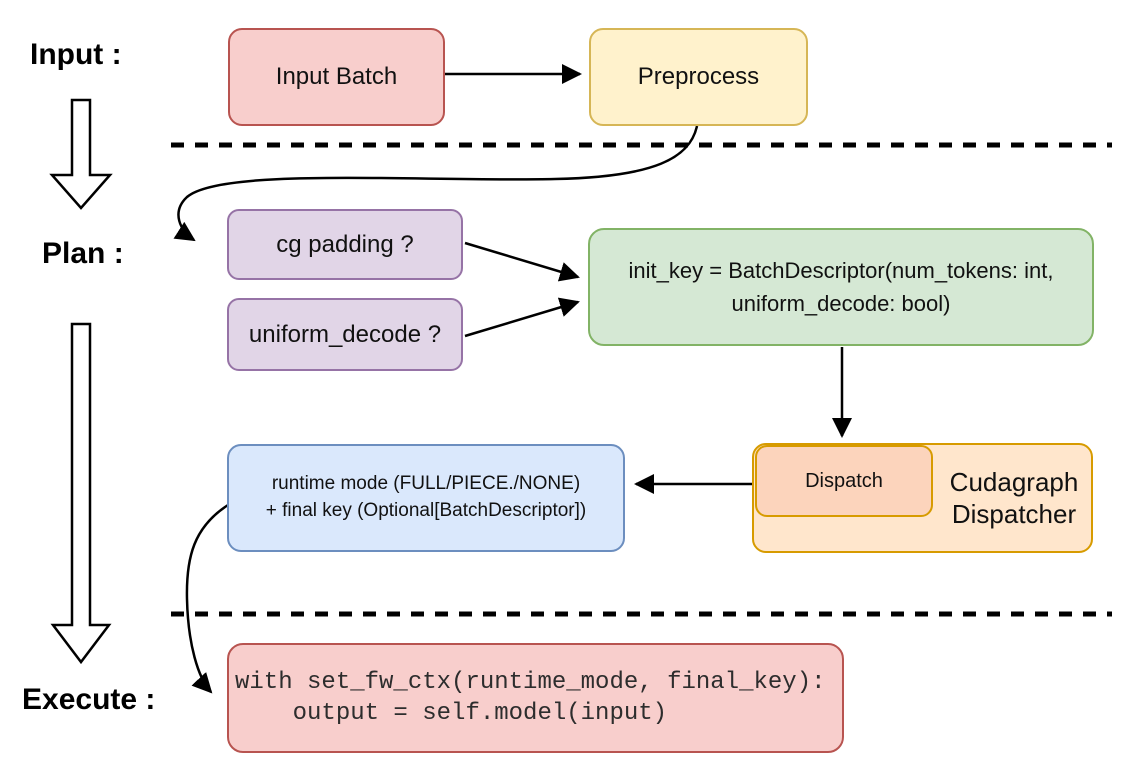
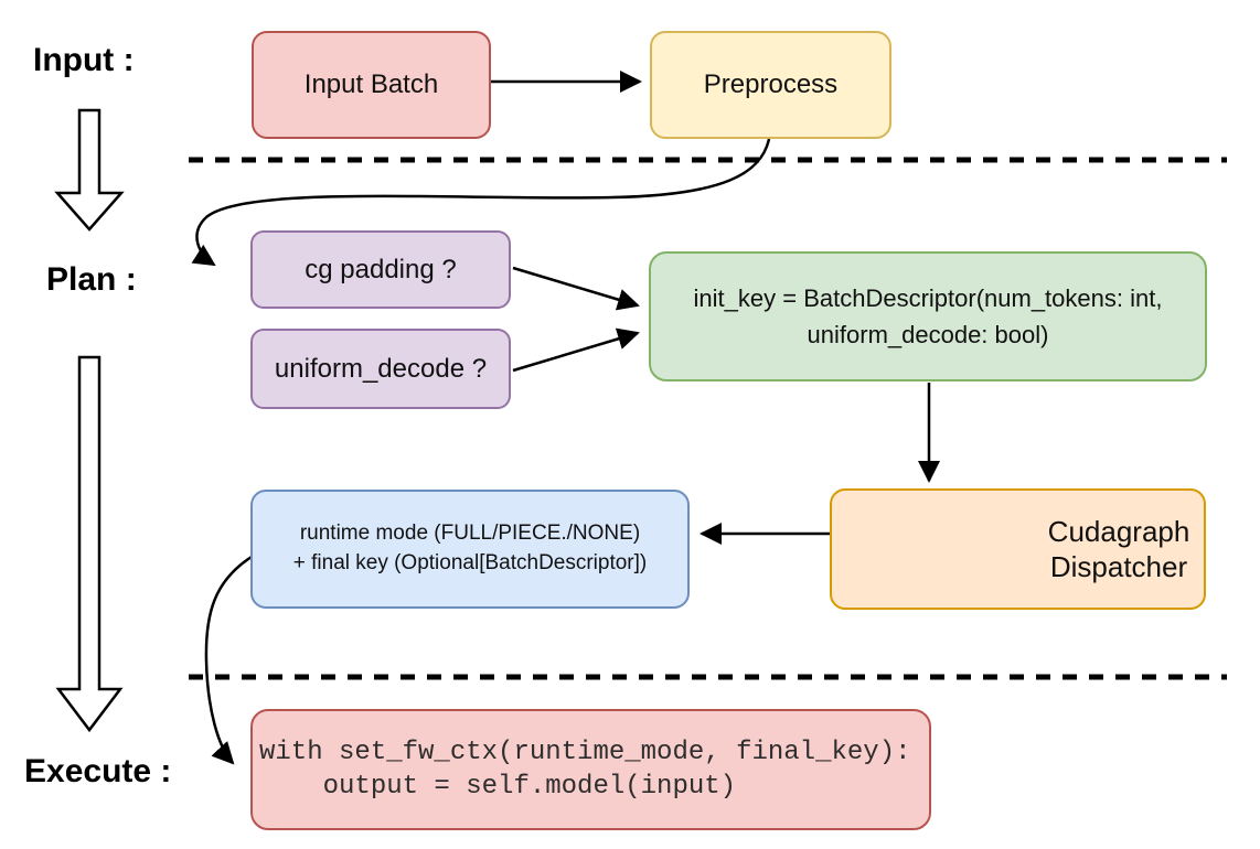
  Input :
  Plan :
  Execute :
  Input Batch
  Preprocess
  cg padding ?
  uniform_decode ?
  init_key = BatchDescriptor(num_tokens: int,
  uniform_decode: bool)
  Cudagraph
  Dispatcher
- Dispatch
  runtime mode (FULL/PIECE./NONE)
  + final key (Optional[BatchDescriptor])
  with set_fw_ctx(runtime_mode, final_key):
  output = self.model(input)
